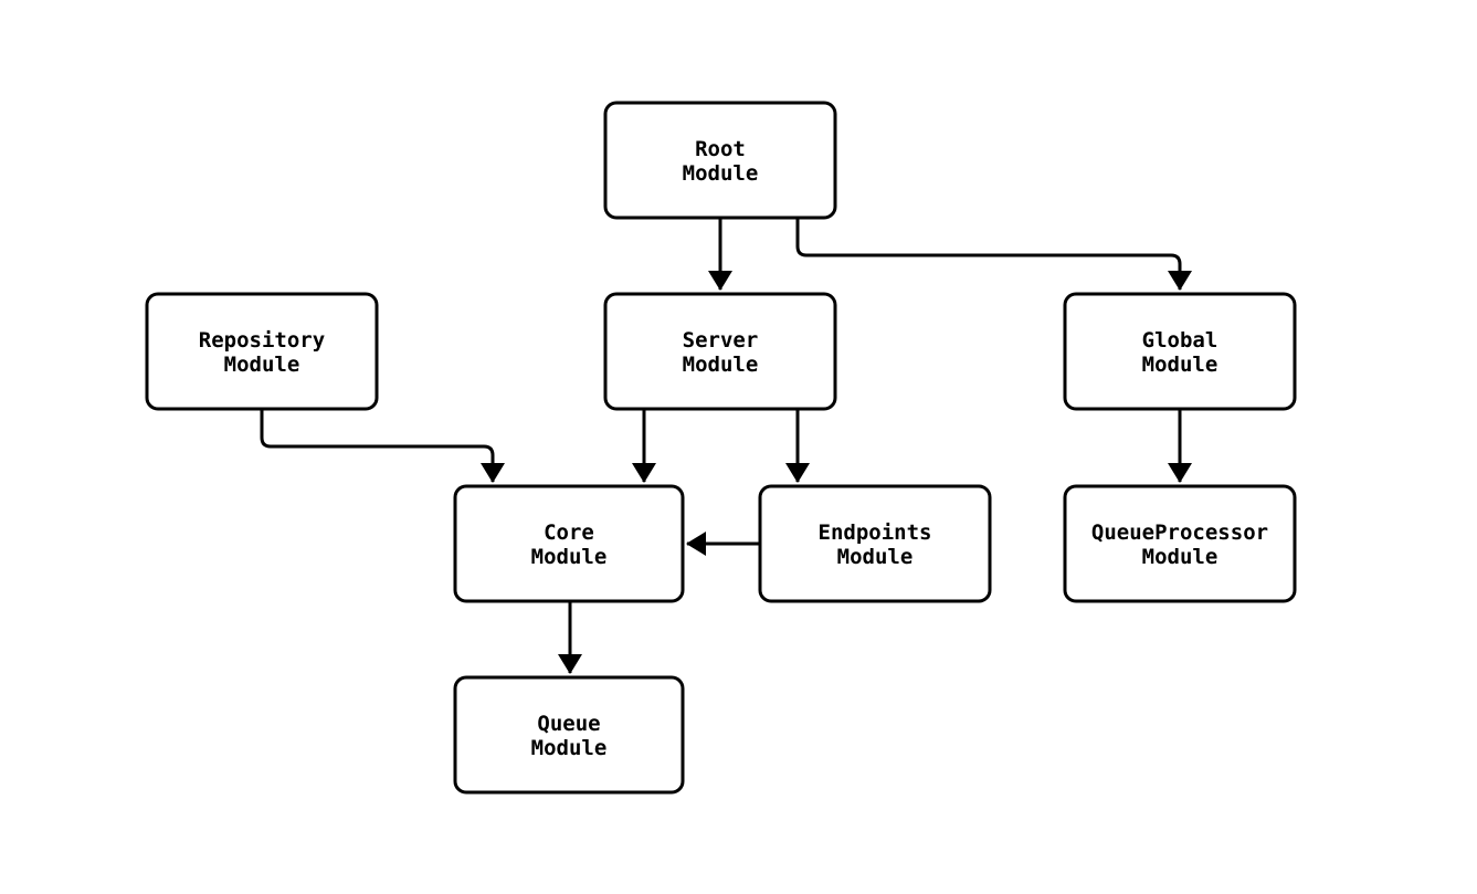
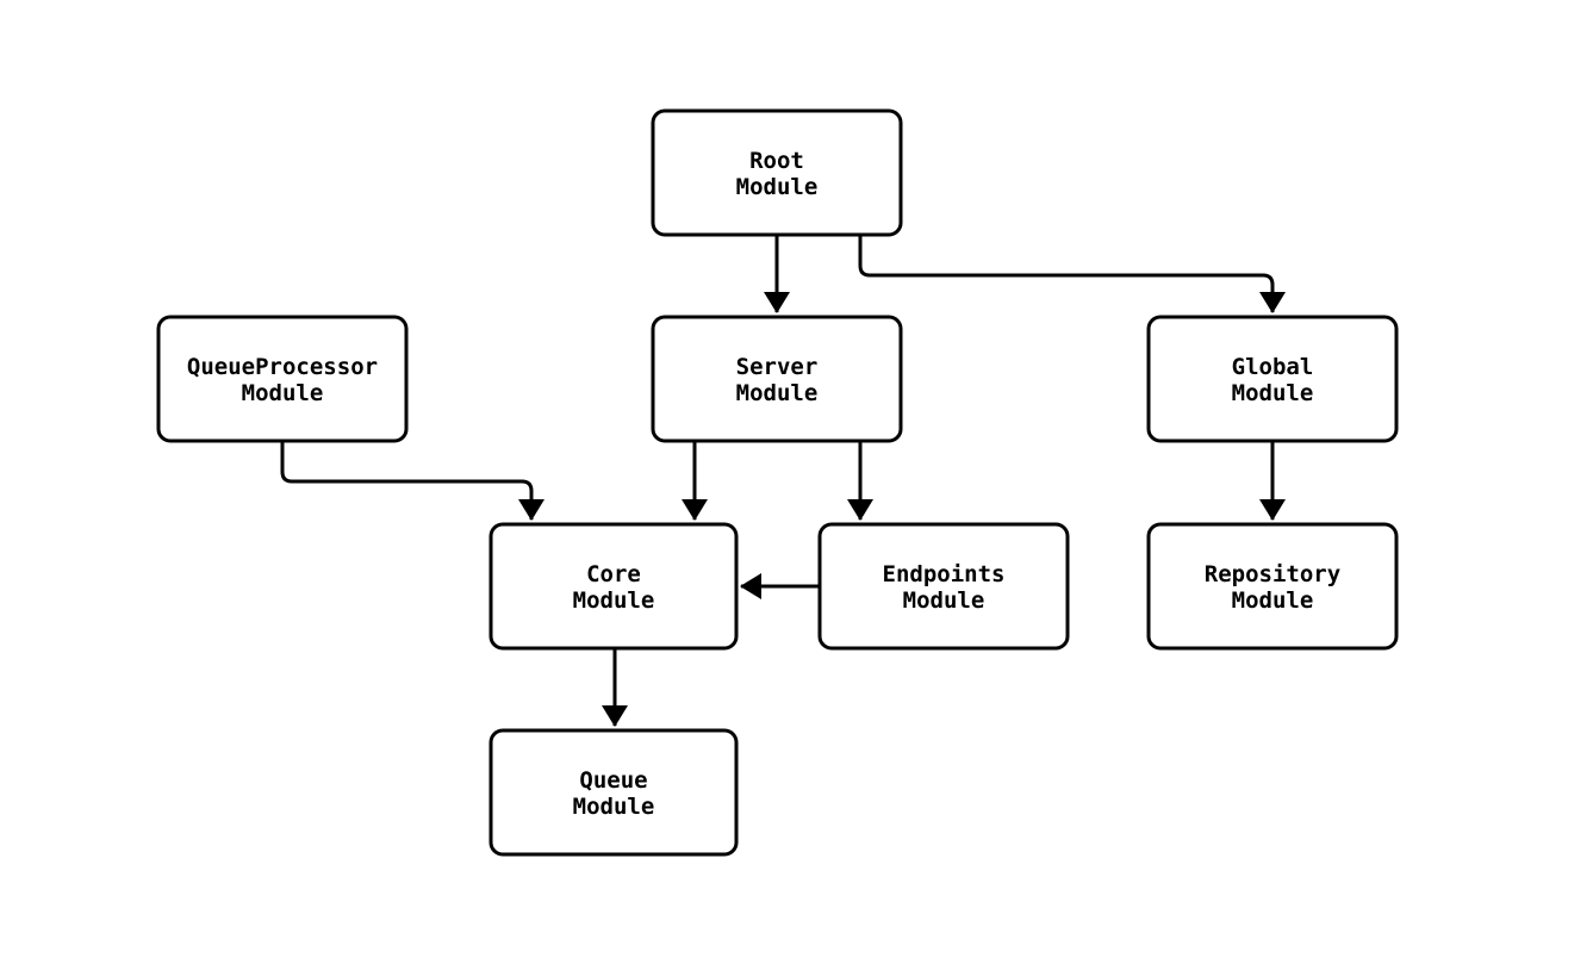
  Root
  Module
- Repository
+ QueueProcessor
  Module
  Server
  Module
  Global
  Module
  Core
  Module
  Endpoints
  Module
- QueueProcessor
+ Repository
  Module
  Queue
  Module
